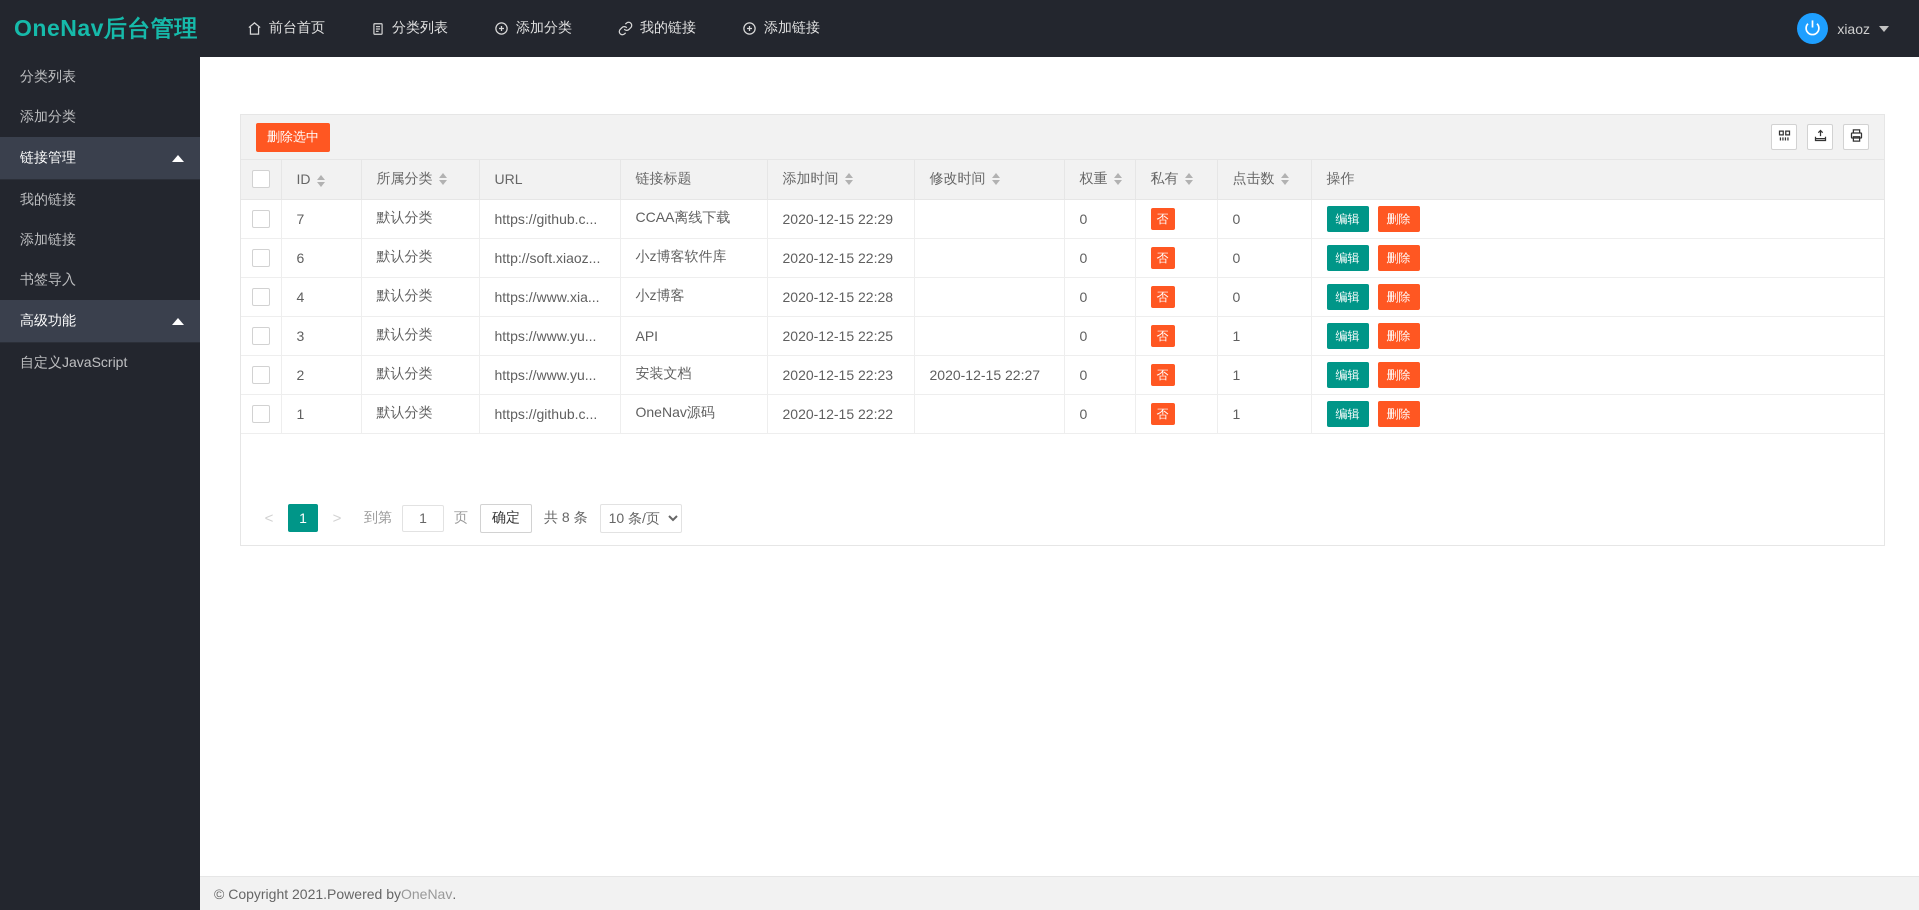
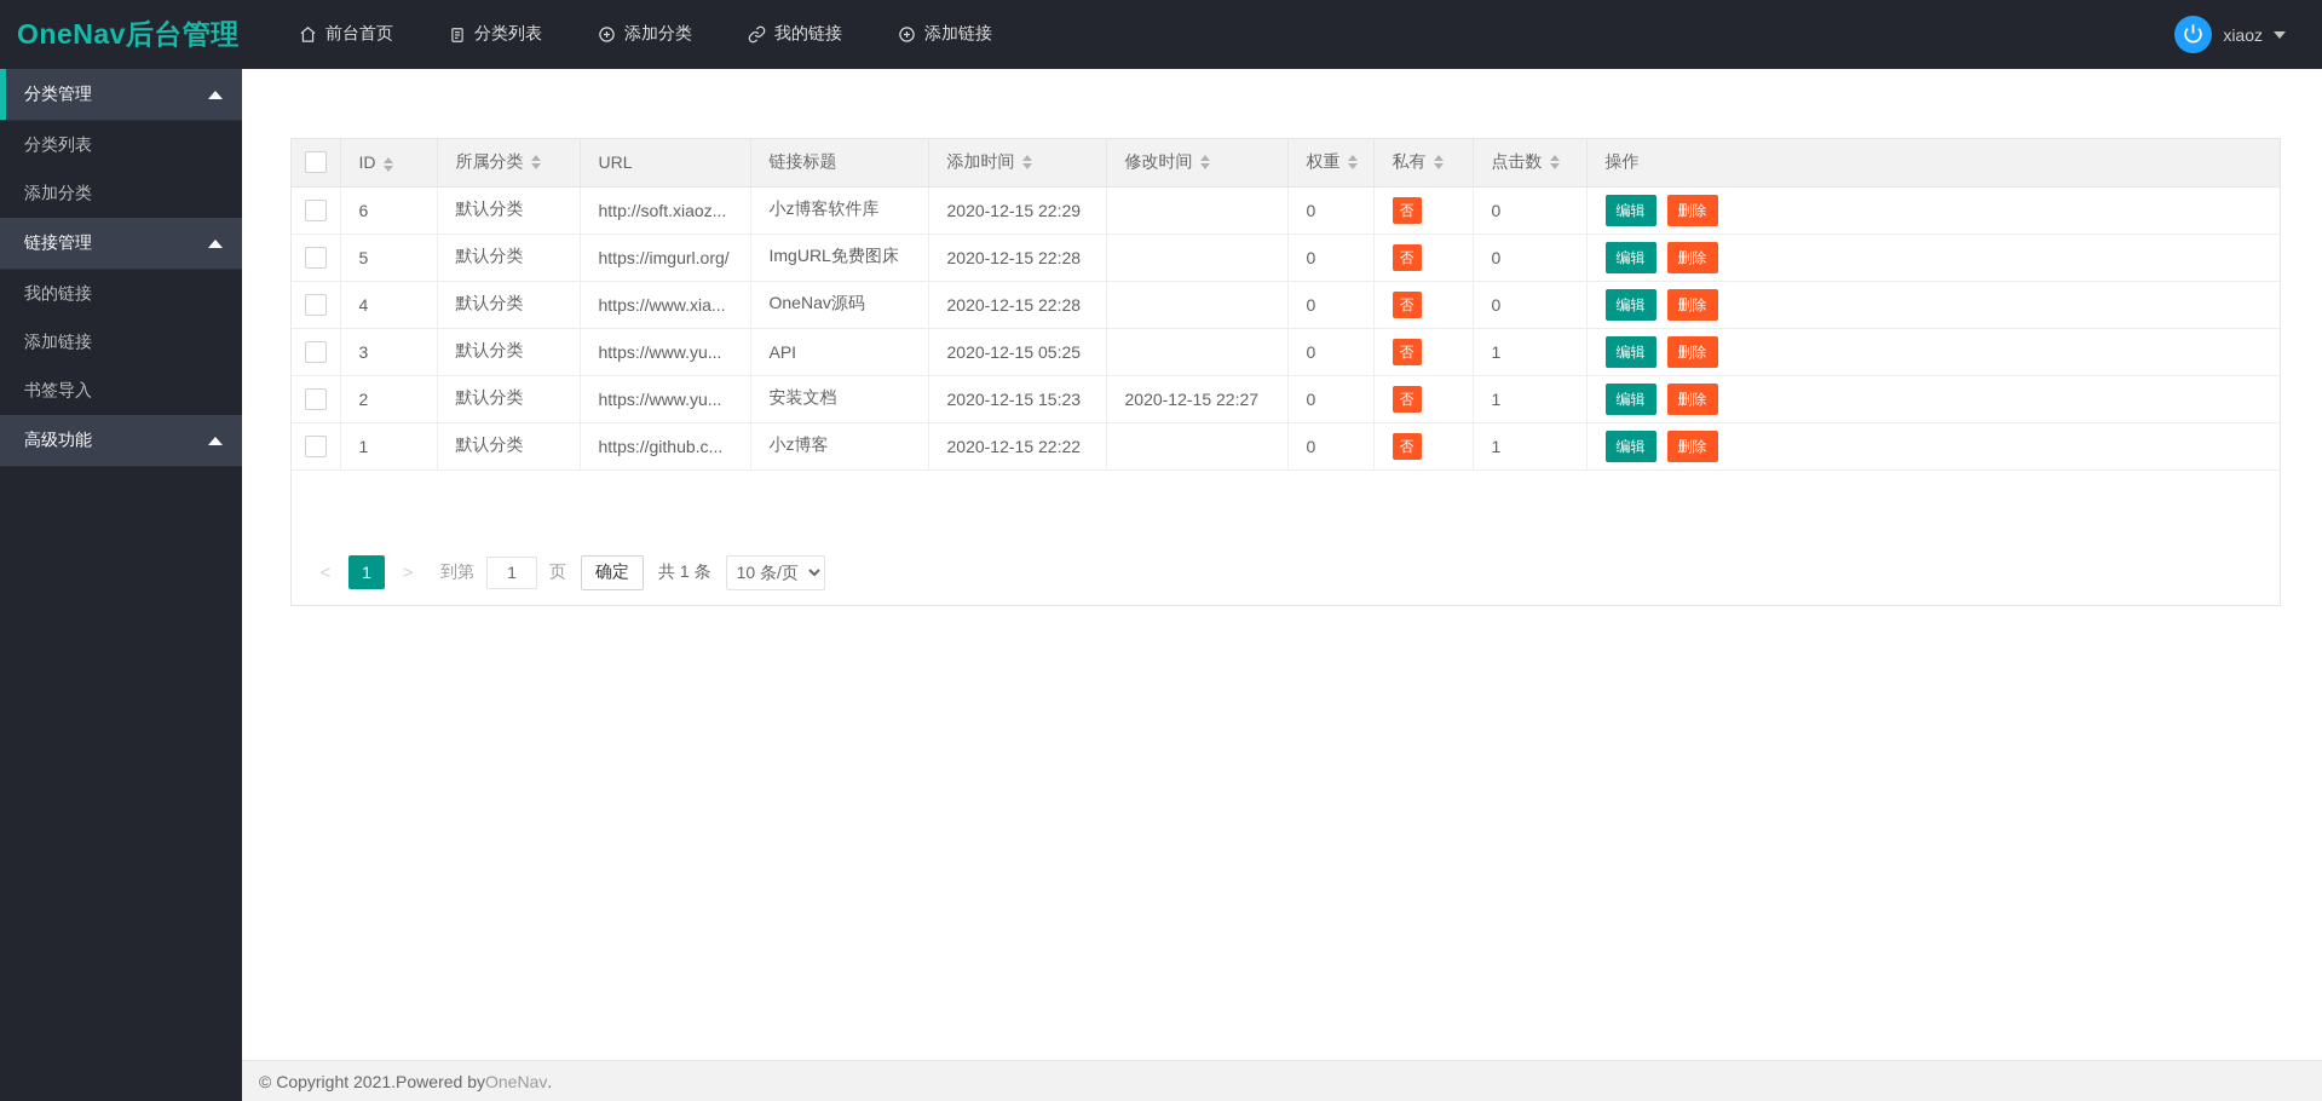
  OneNav后台管理
  前台首页
  分类列表
  添加分类
  我的链接
  添加链接
  xiaoz
+ 分类管理
  分类列表
  添加分类
  链接管理
  我的链接
  添加链接
  书签导入
  高级功能
- 自定义JavaScript
- 删除选中
  	ID	所属分类	URL	链接标题	添加时间	修改时间	权重	私有	点击数	操作
- 	7	默认分类	https://github.c...	CCAA离线下载	2020-12-15 22:29		0	否	0	编辑 删除
  	6	默认分类	http://soft.xiaoz...	小z博客软件库	2020-12-15 22:29		0	否	0	编辑 删除
+ 	5	默认分类	https://imgurl.org/	ImgURL免费图床	2020-12-15 22:28		0	否	0	编辑 删除
- 	4	默认分类	https://www.xia...	小z博客	2020-12-15 22:28		0	否	0	编辑 删除
+ 	4	默认分类	https://www.xia...	OneNav源码	2020-12-15 22:28		0	否	0	编辑 删除
- 	3	默认分类	https://www.yu...	API	2020-12-15 22:25		0	否	1	编辑 删除
+ 	3	默认分类	https://www.yu...	API	2020-12-15 05:25		0	否	1	编辑 删除
- 	2	默认分类	https://www.yu...	安装文档	2020-12-15 22:23	2020-12-15 22:27	0	否	1	编辑 删除
+ 	2	默认分类	https://www.yu...	安装文档	2020-12-15 15:23	2020-12-15 22:27	0	否	1	编辑 删除
- 	1	默认分类	https://github.c...	OneNav源码	2020-12-15 22:22		0	否	1	编辑 删除
+ 	1	默认分类	https://github.c...	小z博客	2020-12-15 22:22		0	否	1	编辑 删除
  <
  1
  >
  到第
  1
  页
  确定
- 共 8 条
+ 共 1 条
  10 条/页
  © Copyright 2021.Powered by
  OneNav
  .
